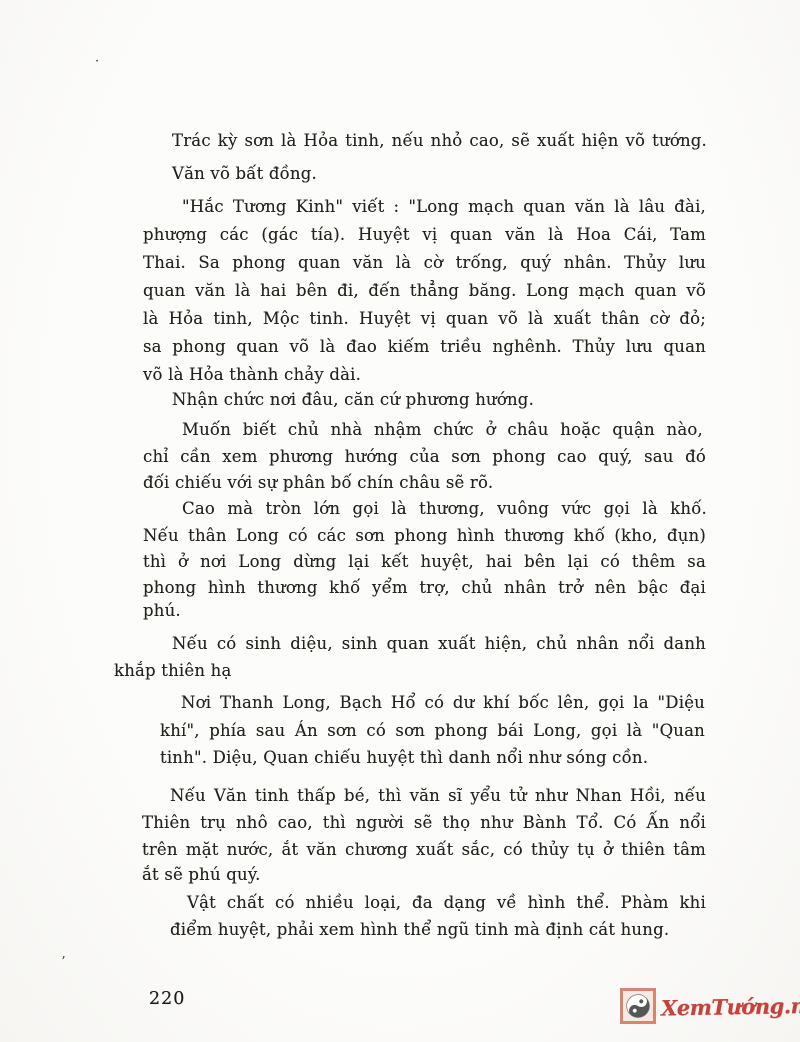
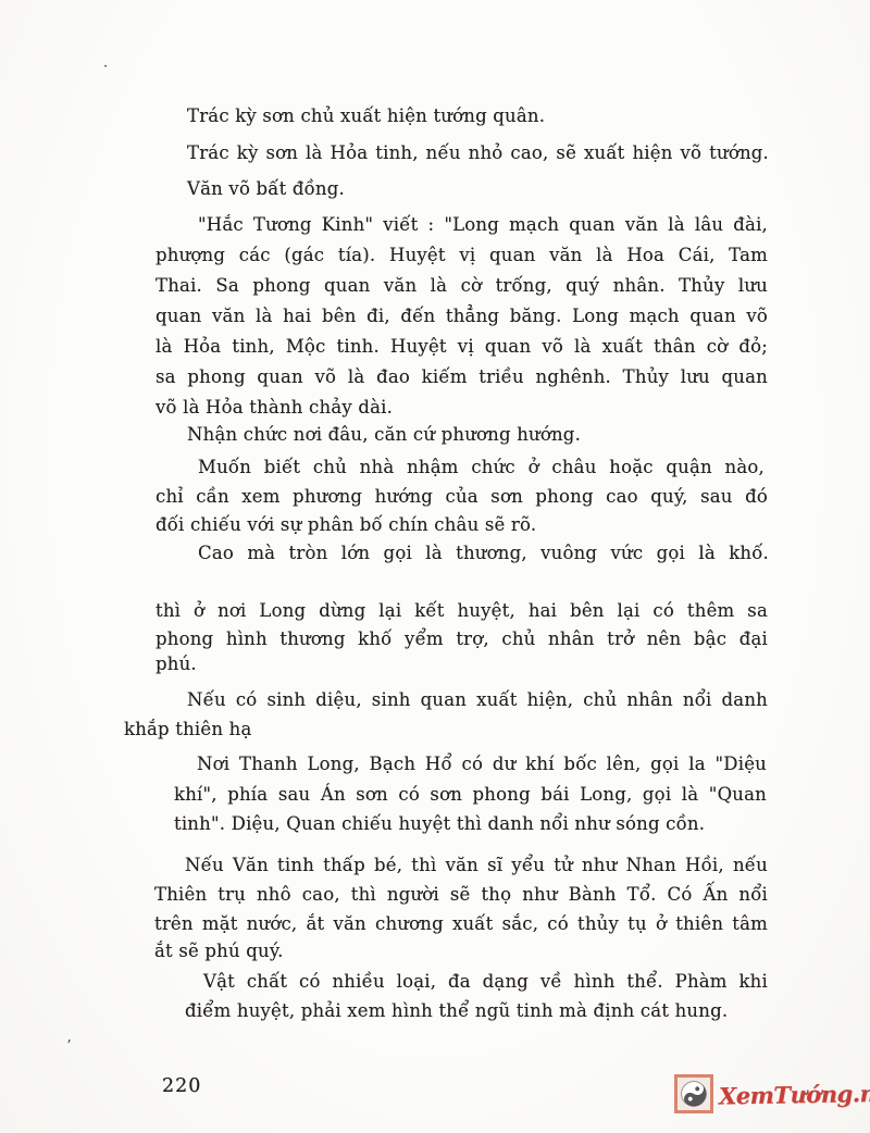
  ·
+ Trác kỳ sơn chủ xuất hiện tướng quân.
  Trác kỳ sơn là Hỏa tinh, nếu nhỏ cao, sẽ xuất hiện võ tướng.
  Văn võ bất đồng.
  "Hắc Tương Kinh" viết : "Long mạch quan văn là lâu đài,
  phượng các (gác tía). Huyệt vị quan văn là Hoa Cái, Tam
  Thai. Sa phong quan văn là cờ trống, quý nhân. Thủy lưu
  quan văn là hai bên đi, đến thẳng băng. Long mạch quan võ
  là Hỏa tinh, Mộc tinh. Huyệt vị quan võ là xuất thân cờ đỏ;
  sa phong quan võ là đao kiếm triều nghênh. Thủy lưu quan
  võ là Hỏa thành chảy dài.
  Nhận chức nơi đâu, căn cứ phương hướng.
  Muốn biết chủ nhà nhậm chức ở châu hoặc quận nào,
  chỉ cần xem phương hướng của sơn phong cao quý, sau đó
  đối chiếu với sự phân bố chín châu sẽ rõ.
  Cao mà tròn lớn gọi là thương, vuông vức gọi là khố.
- Nếu thân Long có các sơn phong hình thương khố (kho, đụn)
  thì ở nơi Long dừng lại kết huyệt, hai bên lại có thêm sa
  phong hình thương khố yểm trợ, chủ nhân trở nên bậc đại
  phú.
  Nếu có sinh diệu, sinh quan xuất hiện, chủ nhân nổi danh
  khắp thiên hạ
  Nơi Thanh Long, Bạch Hổ có dư khí bốc lên, gọi la "Diệu
  khí", phía sau Án sơn có sơn phong bái Long, gọi là "Quan
  tinh". Diệu, Quan chiếu huyệt thì danh nổi như sóng cồn.
  Nếu Văn tinh thấp bé, thì văn sĩ yểu tử như Nhan Hồi, nếu
  Thiên trụ nhô cao, thì người sẽ thọ như Bành Tổ. Có Ấn nổi
  trên mặt nước, ắt văn chương xuất sắc, có thủy tụ ở thiên tâm
  ắt sẽ phú quý.
  Vật chất có nhiều loại, đa dạng về hình thể. Phàm khi
  điểm huyệt, phải xem hình thể ngũ tinh mà định cát hung.
  ʼ
  220
  XemTướng.n
